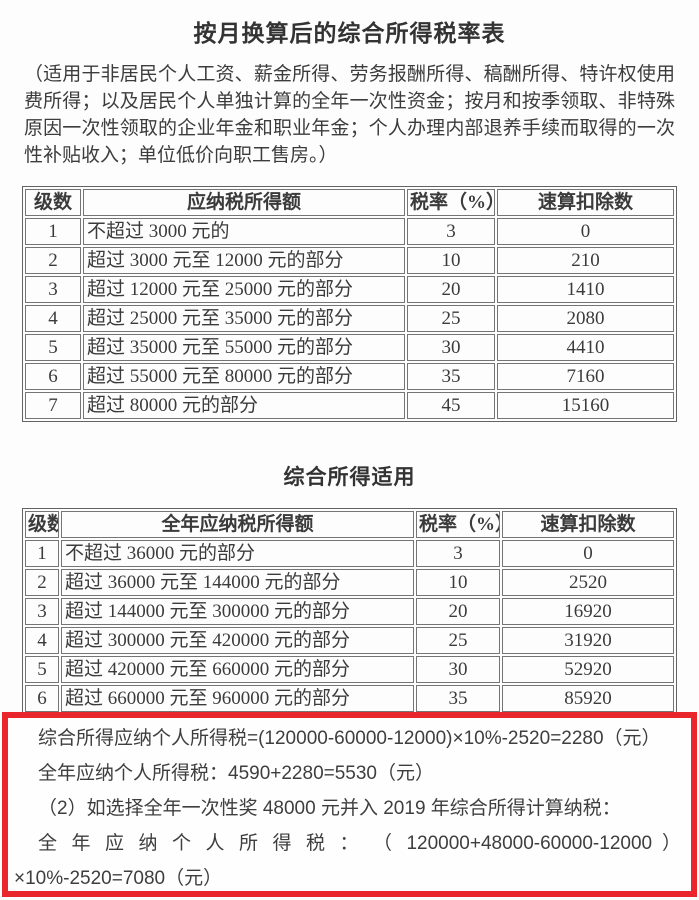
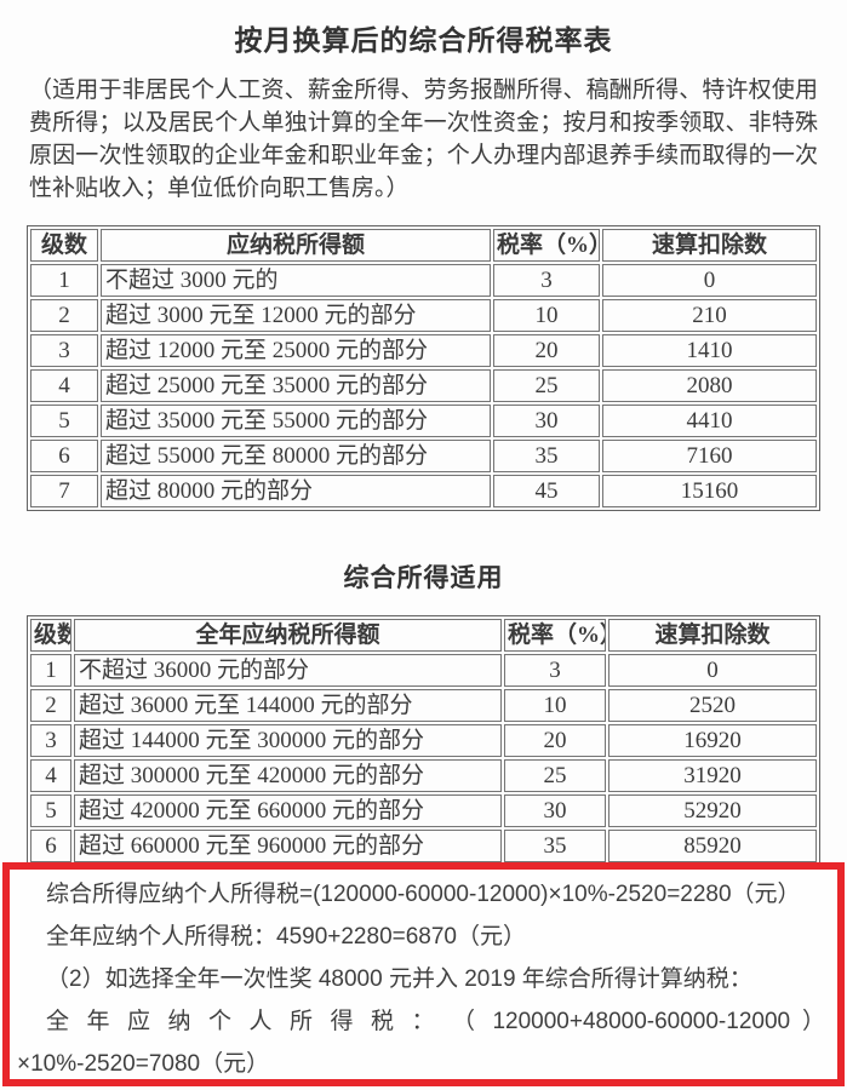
  按月换算后的综合所得税率表
  （适用于非居民个人工资、薪金所得、劳务报酬所得、稿酬所得、特许权使用费所得；以及居民个人单独计算的全年一次性资金；按月和按季领取、非特殊原因一次性领取的企业年金和职业年金；个人办理内部退养手续而取得的一次性补贴收入；单位低价向职工售房。）
  级数	应纳税所得额	税率（%	速算扣除数
  1	不超过 3000 元的	3	0
  2	超过 3000 元至 12000 元的部分	10	210
  3	超过 12000 元至 25000 元的部分	20	1410
  4	超过 25000 元至 35000 元的部分	25	2080
  5	超过 35000 元至 55000 元的部分	30	4410
  6	超过 55000 元至 80000 元的部分	35	7160
  7	超过 80000 元的部分	45	15160
  综合所得适用
  级数	全年应纳税所得额	税率（%	速算扣除数
  1	不超过 36000 元的部分	3	0
  2	超过 36000 元至 144000 元的部分	10	2520
  3	超过 144000 元至 300000 元的部分	20	16920
  4	超过 300000 元至 420000 元的部分	25	31920
  5	超过 420000 元至 660000 元的部分	30	52920
  6	超过 660000 元至 960000 元的部分	35	85920
  综合所得应纳个人所得税=(120000-60000-12000)×10%-2520=2280（元）
- 全年应纳个人所得税：4590+2280=5530（元）
+ 全年应纳个人所得税：4590+2280=6870（元）
  （2）如选择全年一次性奖 48000 元并入 2019 年综合所得计算纳税：
  全 年 应 纳 个 人 所 得 税 ： （ 120000+48000-60000-12000 ）
  ×10%-2520=7080（元）
